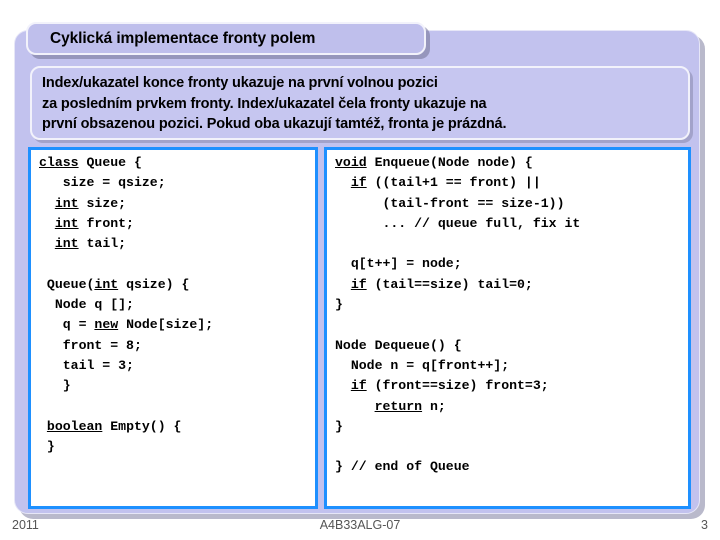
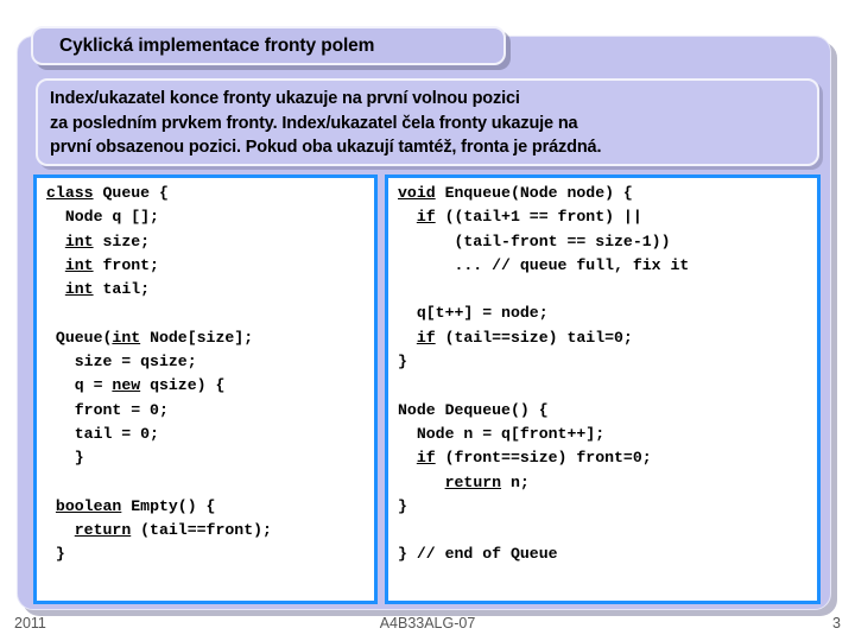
  Cyklická implementace fronty polem
  Index/ukazatel konce fronty ukazuje na první volnou pozici
  za posledním prvkem fronty. Index/ukazatel čela fronty ukazuje na
  první obsazenou pozici. Pokud oba ukazují tamtéž, fronta je prázdná.
  class Queue {
- size = qsize;
+ Node q [];
  int size;
  int front;
  int tail;
- Queue(int qsize) {
+ Queue(int Node[size];
- Node q [];
+ size = qsize;
- q = new Node[size];
+ q = new qsize) {
- front = 8;
+ front = 0;
- tail = 3;
+ tail = 0;
  }
  boolean Empty() {
+ return (tail==front);
  }
  void Enqueue(Node node) {
  if ((tail+1 == front) ||
  (tail-front == size-1))
  ... // queue full, fix it
  q[t++] = node;
  if (tail==size) tail=0;
  }
  Node Dequeue() {
  Node n = q[front++];
- if (front==size) front=3;
+ if (front==size) front=0;
  return n;
  }
  } // end of Queue
  2011
  A4B33ALG-07
  3
